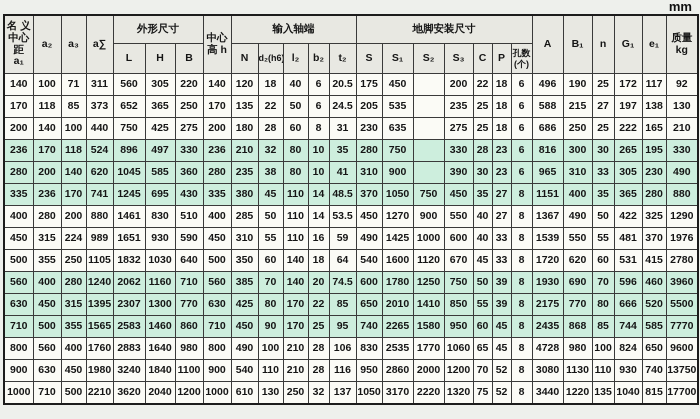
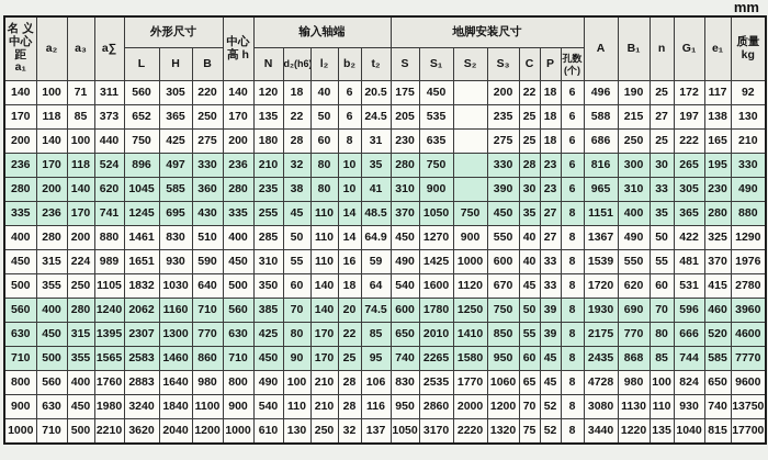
  mm
  名 义 中心距 a₁	a₂	a₃	a∑	外形尺寸	中心 高 h	输入轴端	地脚安装尺寸	A	B₁	n	G₁	e₁	质量 kg
  L	H	B	N	d₂(h6	l₂	b₂	t₂	S	S₁	S₂	S₃	C	P	孔数 (个)
  140	100	71	311	560	305	220	140	120	18	40	6	20.5	175	450		200	22	18	6	496	190	25	172	117	92
  170	118	85	373	652	365	250	170	135	22	50	6	24.5	205	535		235	25	18	6	588	215	27	197	138	130
  200	140	100	440	750	425	275	200	180	28	60	8	31	230	635		275	25	18	6	686	250	25	222	165	210
  236	170	118	524	896	497	330	236	210	32	80	10	35	280	750		330	28	23	6	816	300	30	265	195	330
  280	200	140	620	1045	585	360	280	235	38	80	10	41	310	900		390	30	23	6	965	310	33	305	230	490
- 335	236	170	741	1245	695	430	335	380	45	110	14	48.5	370	1050	750	450	35	27	8	1151	400	35	365	280	880
+ 335	236	170	741	1245	695	430	335	255	45	110	14	48.5	370	1050	750	450	35	27	8	1151	400	35	365	280	880
- 400	280	200	880	1461	830	510	400	285	50	110	14	53.5	450	1270	900	550	40	27	8	1367	490	50	422	325	1290
+ 400	280	200	880	1461	830	510	400	285	50	110	14	64.9	450	1270	900	550	40	27	8	1367	490	50	422	325	1290
  450	315	224	989	1651	930	590	450	310	55	110	16	59	490	1425	1000	600	40	33	8	1539	550	55	481	370	1976
  500	355	250	1105	1832	1030	640	500	350	60	140	18	64	540	1600	1120	670	45	33	8	1720	620	60	531	415	2780
  560	400	280	1240	2062	1160	710	560	385	70	140	20	74.5	600	1780	1250	750	50	39	8	1930	690	70	596	460	3960
- 630	450	315	1395	2307	1300	770	630	425	80	170	22	85	650	2010	1410	850	55	39	8	2175	770	80	666	520	5500
+ 630	450	315	1395	2307	1300	770	630	425	80	170	22	85	650	2010	1410	850	55	39	8	2175	770	80	666	520	4600
  710	500	355	1565	2583	1460	860	710	450	90	170	25	95	740	2265	1580	950	60	45	8	2435	868	85	744	585	7770
  800	560	400	1760	2883	1640	980	800	490	100	210	28	106	830	2535	1770	1060	65	45	8	4728	980	100	824	650	9600
  900	630	450	1980	3240	1840	1100	900	540	110	210	28	116	950	2860	2000	1200	70	52	8	3080	1130	110	930	740	13750
  1000	710	500	2210	3620	2040	1200	1000	610	130	250	32	137	1050	3170	2220	1320	75	52	8	3440	1220	135	1040	815	17700
